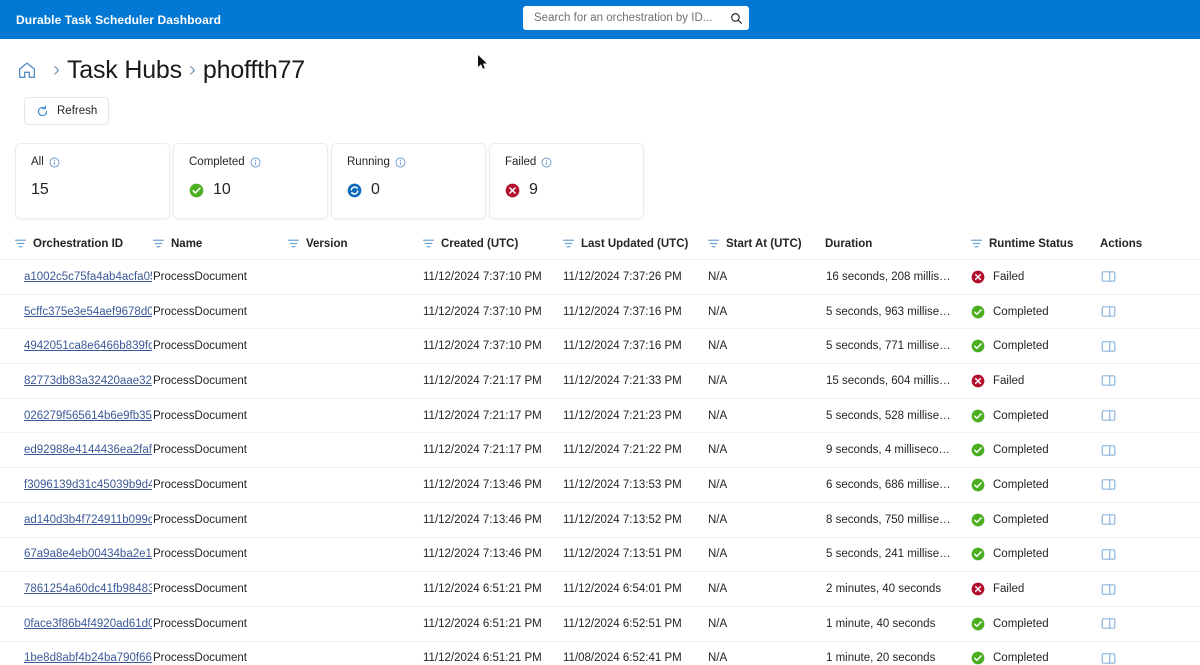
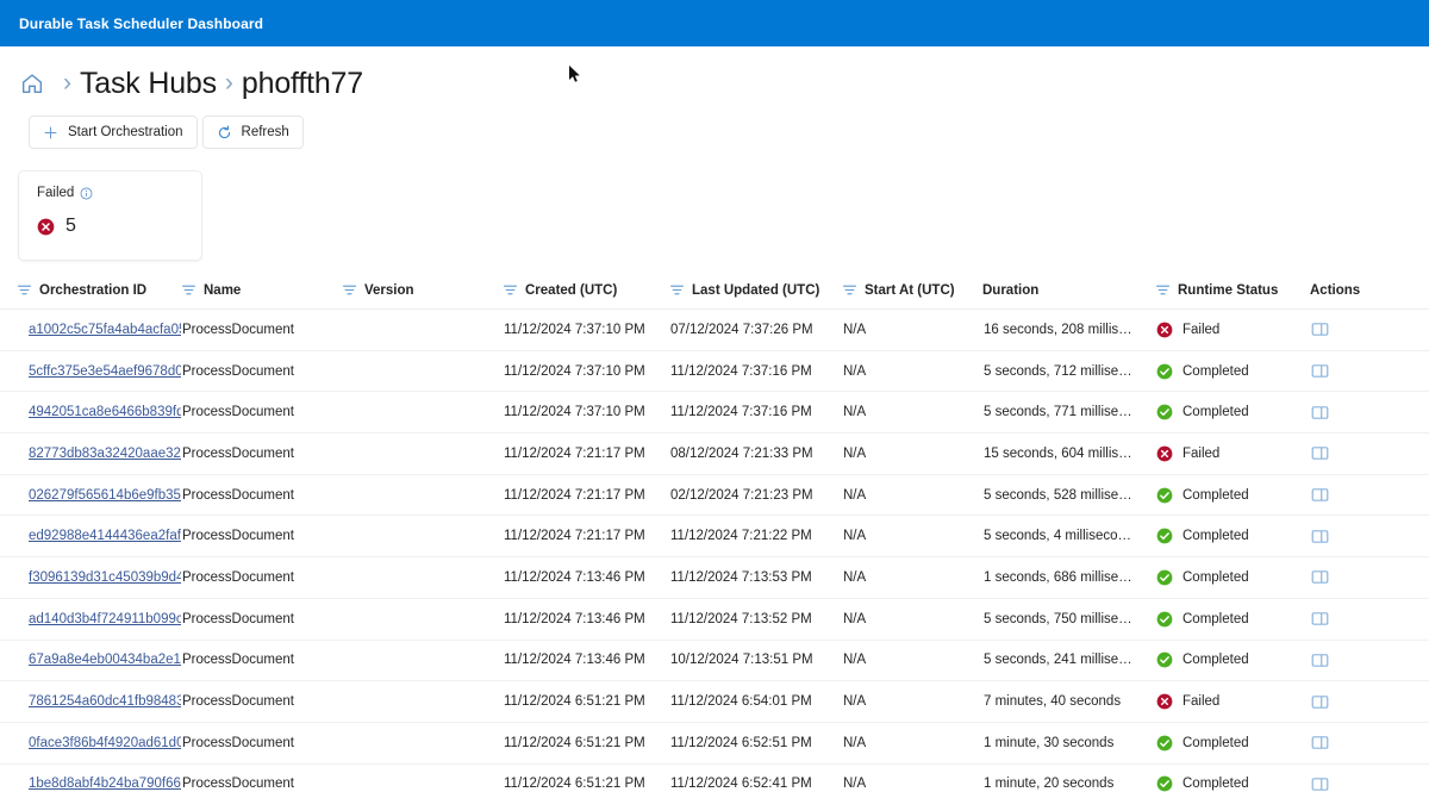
  Durable Task Scheduler Dashboard
- Search for an orchestration by ID...
  ›
  Task Hubs
  ›
  phoffth77
+ Start Orchestration
  Refresh
- All
- 15
- Completed
- 10
- Running
- 0
  Failed
- 9
+ 5
  Orchestration ID	Name	Version	Created (UTC)	Last Updated (UTC)	Start At (UTC)	Duration	Runtime Status	Actions
- a1002c5c75fa4ab4acfa0	ProcessDocument		11/12/2024 7:37:10 PM	11/12/2024 7:37:26 PM	N/A	16 seconds, 208 millis…	Failed
+ a1002c5c75fa4ab4acfa0	ProcessDocument		11/12/2024 7:37:10 PM	07/12/2024 7:37:26 PM	N/A	16 seconds, 208 millis…	Failed
- 5cffc375e3e54aef9678d0	ProcessDocument		11/12/2024 7:37:10 PM	11/12/2024 7:37:16 PM	N/A	5 seconds, 963 millise…	Completed
+ 5cffc375e3e54aef9678d0	ProcessDocument		11/12/2024 7:37:10 PM	11/12/2024 7:37:16 PM	N/A	5 seconds, 712 millise…	Completed
  4942051ca8e6466b839fd	ProcessDocument		11/12/2024 7:37:10 PM	11/12/2024 7:37:16 PM	N/A	5 seconds, 771 millise…	Completed
- 82773db83a32420aae32	ProcessDocument		11/12/2024 7:21:17 PM	11/12/2024 7:21:33 PM	N/A	15 seconds, 604 millis…	Failed
+ 82773db83a32420aae32	ProcessDocument		11/12/2024 7:21:17 PM	08/12/2024 7:21:33 PM	N/A	15 seconds, 604 millis…	Failed
- 026279f565614b6e9fb35	ProcessDocument		11/12/2024 7:21:17 PM	11/12/2024 7:21:23 PM	N/A	5 seconds, 528 millise…	Completed
+ 026279f565614b6e9fb35	ProcessDocument		11/12/2024 7:21:17 PM	02/12/2024 7:21:23 PM	N/A	5 seconds, 528 millise…	Completed
- ed92988e4144436ea2faf	ProcessDocument		11/12/2024 7:21:17 PM	11/12/2024 7:21:22 PM	N/A	9 seconds, 4 milliseco…	Completed
+ ed92988e4144436ea2faf	ProcessDocument		11/12/2024 7:21:17 PM	11/12/2024 7:21:22 PM	N/A	5 seconds, 4 milliseco…	Completed
- f3096139d31c45039b9d4	ProcessDocument		11/12/2024 7:13:46 PM	11/12/2024 7:13:53 PM	N/A	6 seconds, 686 millise…	Completed
+ f3096139d31c45039b9d4	ProcessDocument		11/12/2024 7:13:46 PM	11/12/2024 7:13:53 PM	N/A	1 seconds, 686 millise…	Completed
- ad140d3b4f724911b099c	ProcessDocument		11/12/2024 7:13:46 PM	11/12/2024 7:13:52 PM	N/A	8 seconds, 750 millise…	Completed
+ ad140d3b4f724911b099c	ProcessDocument		11/12/2024 7:13:46 PM	11/12/2024 7:13:52 PM	N/A	5 seconds, 750 millise…	Completed
- 67a9a8e4eb00434ba2e1	ProcessDocument		11/12/2024 7:13:46 PM	11/12/2024 7:13:51 PM	N/A	5 seconds, 241 millise…	Completed
+ 67a9a8e4eb00434ba2e1	ProcessDocument		11/12/2024 7:13:46 PM	10/12/2024 7:13:51 PM	N/A	5 seconds, 241 millise…	Completed
- 7861254a60dc41fb98483	ProcessDocument		11/12/2024 6:51:21 PM	11/12/2024 6:54:01 PM	N/A	2 minutes, 40 seconds	Failed
+ 7861254a60dc41fb98483	ProcessDocument		11/12/2024 6:51:21 PM	11/12/2024 6:54:01 PM	N/A	7 minutes, 40 seconds	Failed
- 0face3f86b4f4920ad61d0	ProcessDocument		11/12/2024 6:51:21 PM	11/12/2024 6:52:51 PM	N/A	1 minute, 40 seconds	Completed
+ 0face3f86b4f4920ad61d0	ProcessDocument		11/12/2024 6:51:21 PM	11/12/2024 6:52:51 PM	N/A	1 minute, 30 seconds	Completed
- 1be8d8abf4b24ba790f66	ProcessDocument		11/12/2024 6:51:21 PM	11/08/2024 6:52:41 PM	N/A	1 minute, 20 seconds	Completed
+ 1be8d8abf4b24ba790f66	ProcessDocument		11/12/2024 6:51:21 PM	11/12/2024 6:52:41 PM	N/A	1 minute, 20 seconds	Completed
